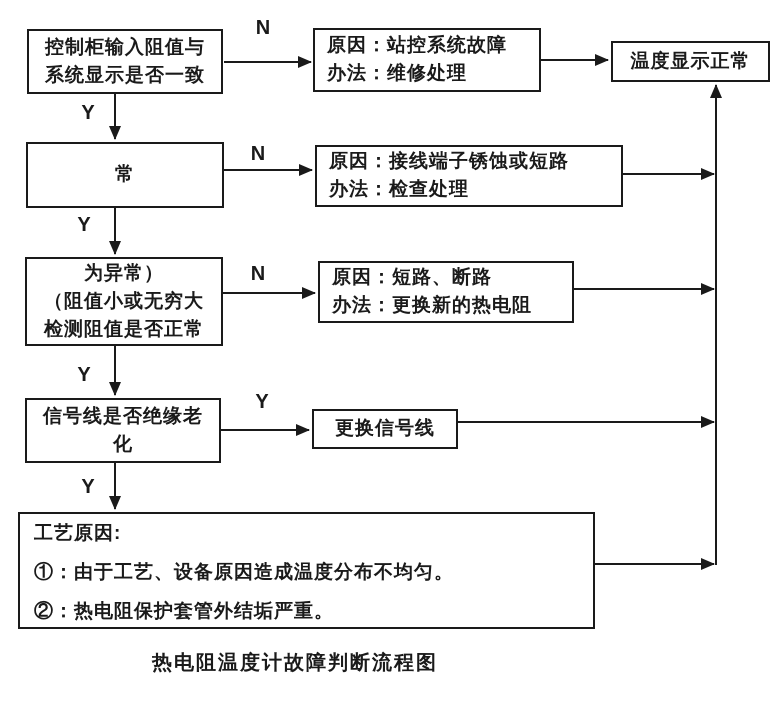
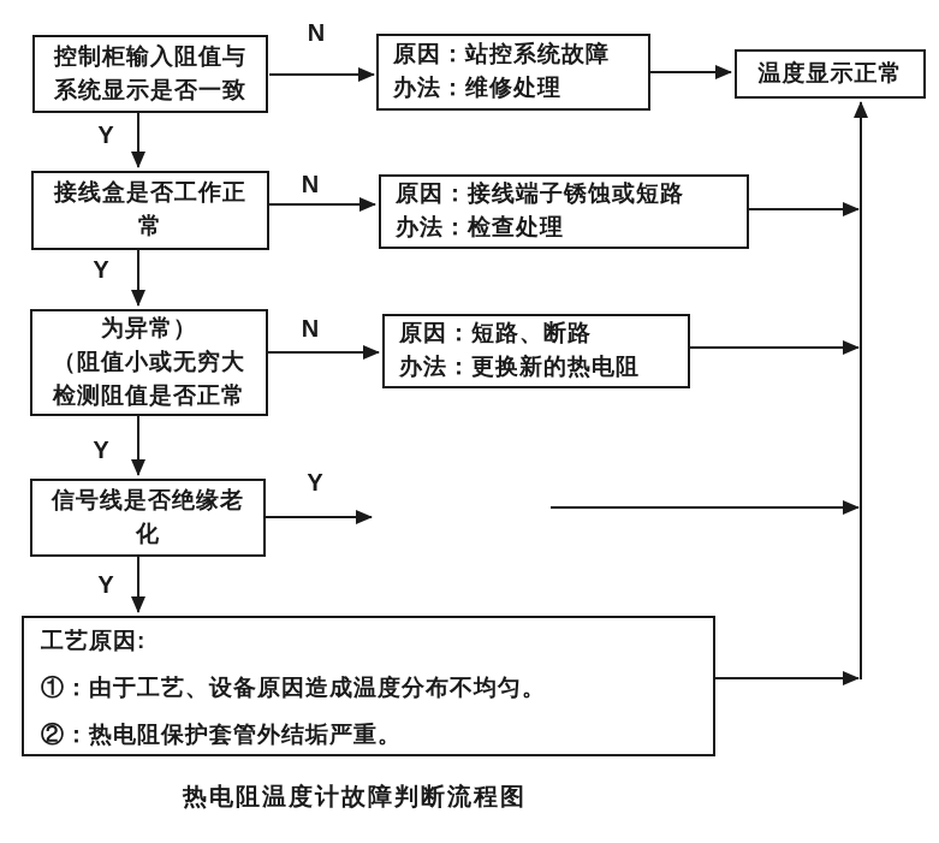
  控制柜输入阻值与
  系统显示是否一致
  原因：站控系统故障
  办法：维修处理
  温度显示正常
+ 接线盒是否工作正
  常
  原因：接线端子锈蚀或短路
  办法：检查处理
  为异常）
  （阻值小或无穷大
  检测阻值是否正常
  原因：短路、断路
  办法：更换新的热电阻
  信号线是否绝缘老
  化
- 更换信号线
  工艺原因:
  ①：由于工艺、设备原因造成温度分布不均匀。
  ②：热电阻保护套管外结垢严重。
  N
  N
  N
  Y
  Y
  Y
  Y
  Y
  热电阻温度计故障判断流程图
